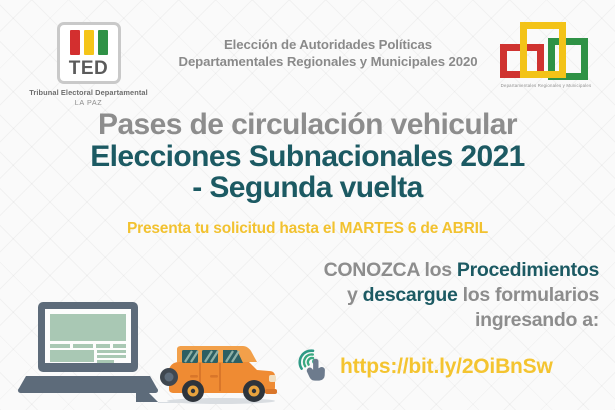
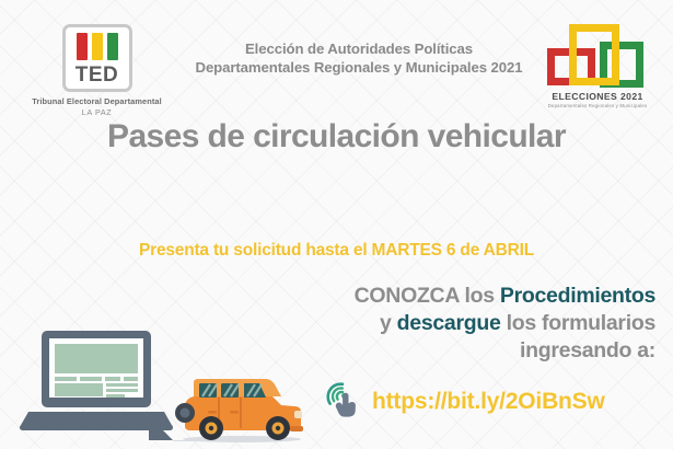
  TED
  Tribunal Electoral Departamental
  LA PAZ
  Elección de Autoridades Políticas
- Departamentales Regionales y Municipales 2020
+ Departamentales Regionales y Municipales 2021
+ ELECCIONES 2021
  Pases de circulación vehicular
- Elecciones Subnacionales 2021
- - Segunda vuelta
  Presenta tu solicitud hasta el MARTES 6 de ABRIL
  CONOZCA los Procedimientos
  y descargue los formularios
  ingresando a:
  https://bit.ly/2OiBnSw
